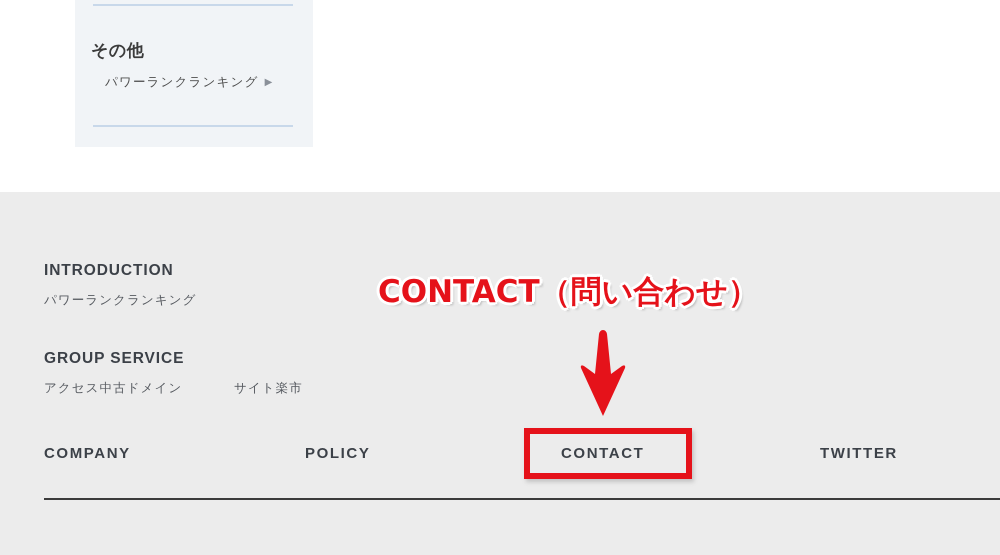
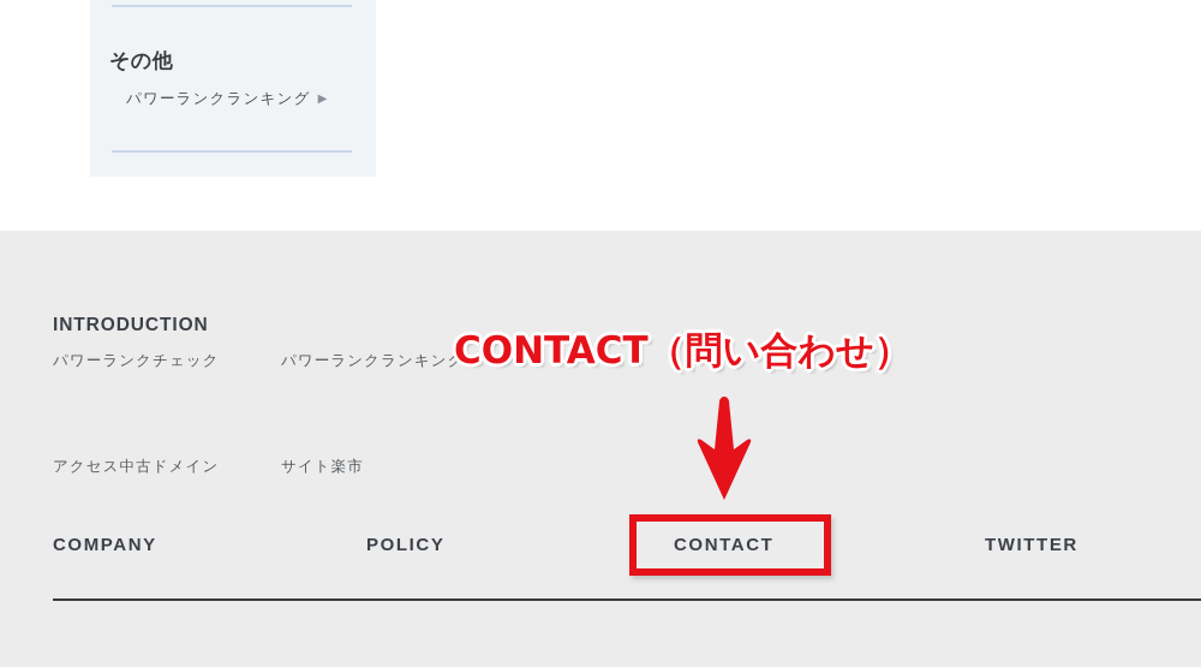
  その他
  パワーランクランキング
  ▶
  INTRODUCTION
+ パワーランクチェック
  パワーランクランキング
- GROUP SERVICE
  アクセス中古ドメイン
  サイト楽市
  COMPANY
  POLICY
  CONTACT
  TWITTER
  CONTACT（問い合わせ）
